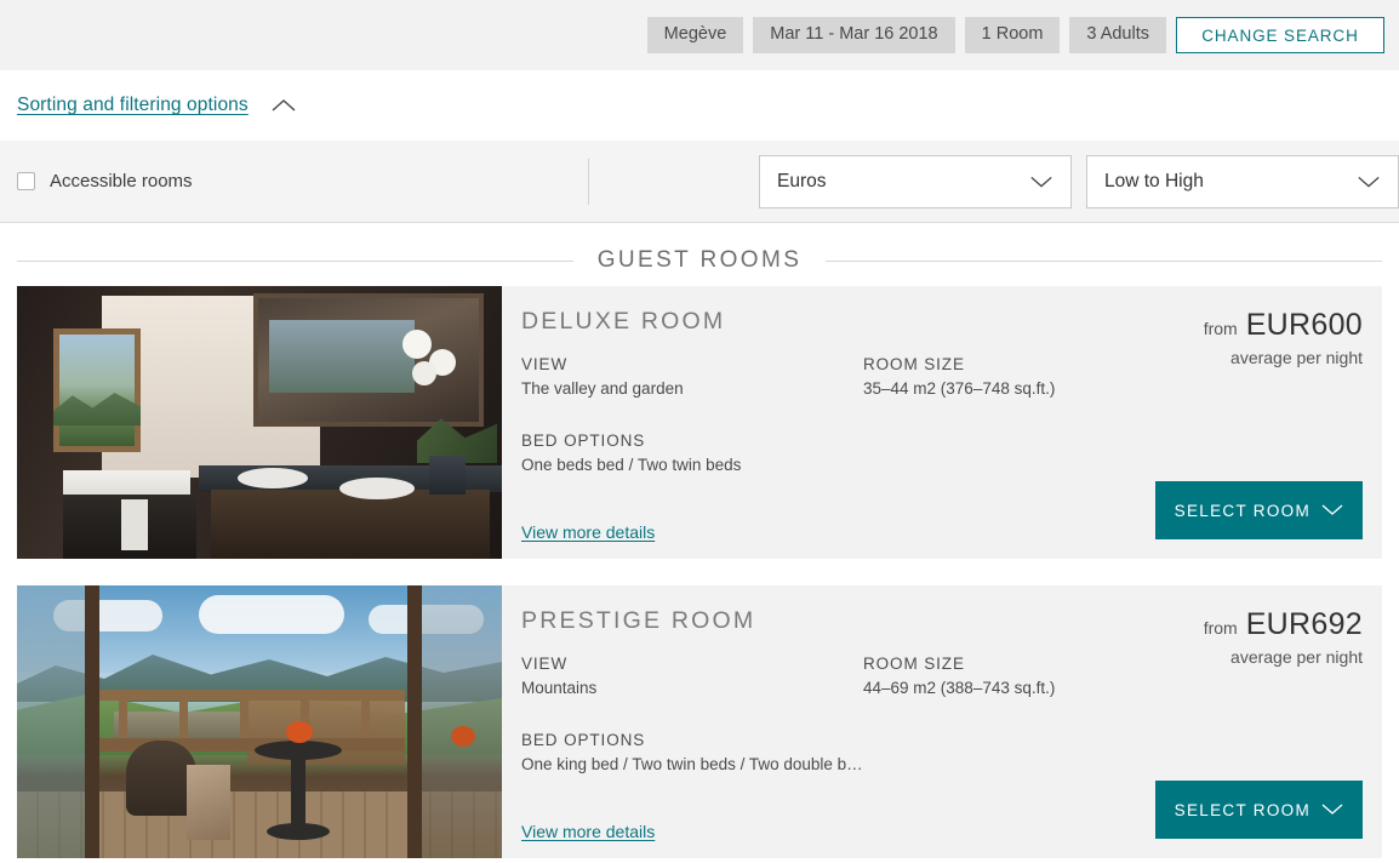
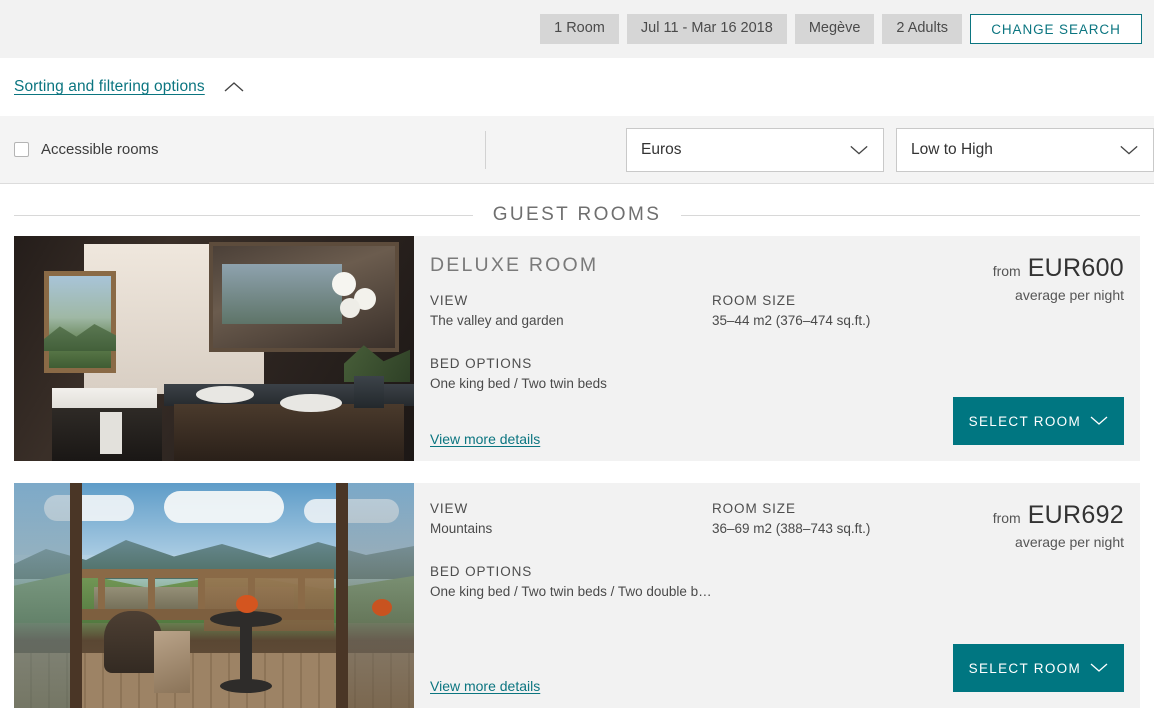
- Megève
+ 1 Room
- Mar 11 - Mar 16 2018
+ Jul 11 - Mar 16 2018
- 1 Room
+ Megève
- 3 Adults
+ 2 Adults
  CHANGE SEARCH
  Sorting and filtering options
  Accessible rooms
  Euros
  Low to High
  GUEST ROOMS
  DELUXE ROOM
  VIEW
  The valley and garden
  ROOM SIZE
- 35–44 m2 (376–748 sq.ft.)
+ 35–44 m2 (376–474 sq.ft.)
  BED OPTIONS
- One beds bed / Two twin beds
+ One king bed / Two twin beds
  View more details
  from
  EUR600
  average per night
  SELECT ROOM
- PRESTIGE ROOM
  VIEW
  Mountains
  ROOM SIZE
- 44–69 m2 (388–743 sq.ft.)
+ 36–69 m2 (388–743 sq.ft.)
  BED OPTIONS
  One king bed / Two twin beds / Two double b…
  View more details
  from
  EUR692
  average per night
  SELECT ROOM
